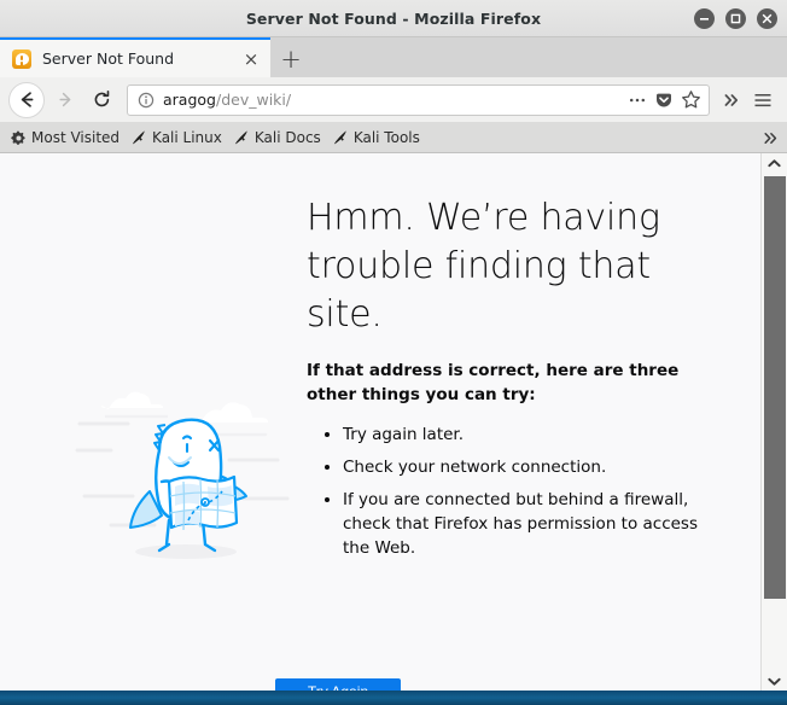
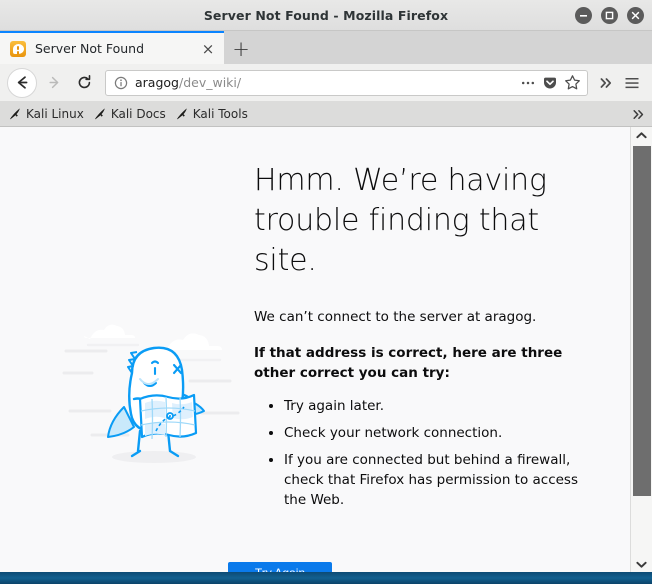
  Server Not Found - Mozilla Firefox
  Server Not Found
  ×
  +
  aragog/dev_wiki/
- Most Visited
  Kali Linux
  Kali Docs
  Kali Tools
  Hmm. We’re having trouble finding that site.
+ We can’t connect to the server at aragog.
- If that address is correct, here are three other things you can try:
+ If that address is correct, here are three other correct you can try:
  Try again later.
  Check your network connection.
  If you are connected but behind a firewall, check that Firefox has permission to access the Web.
